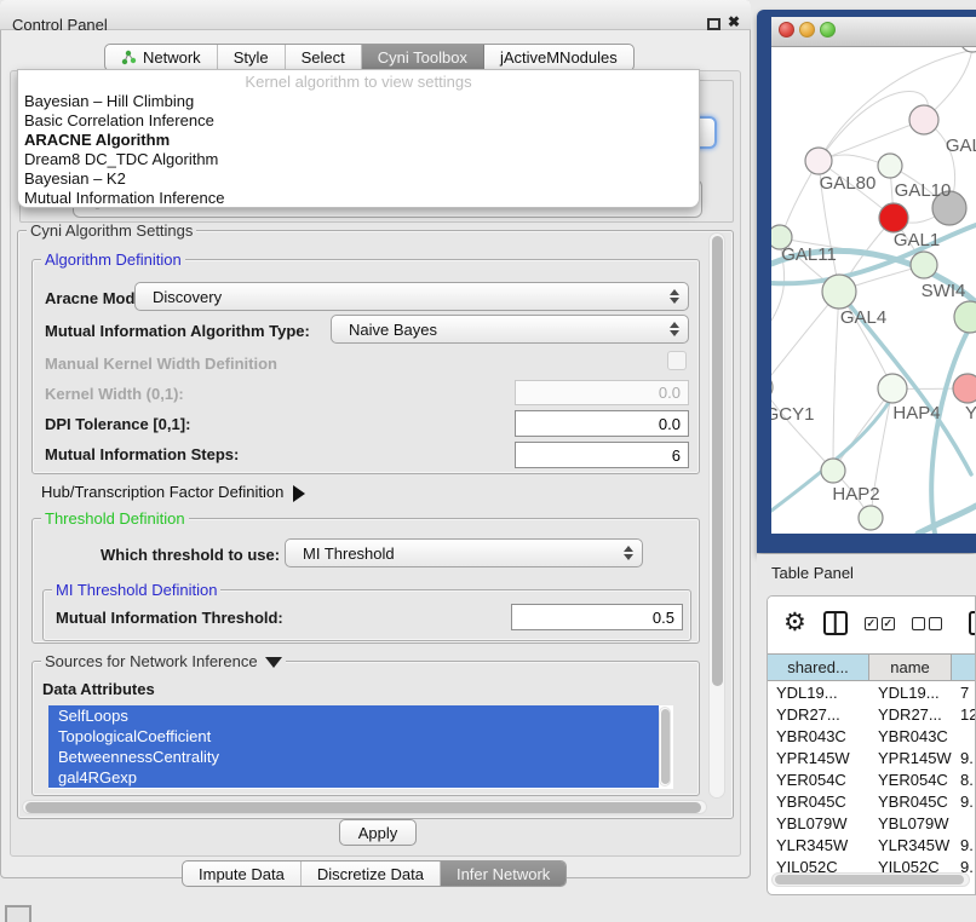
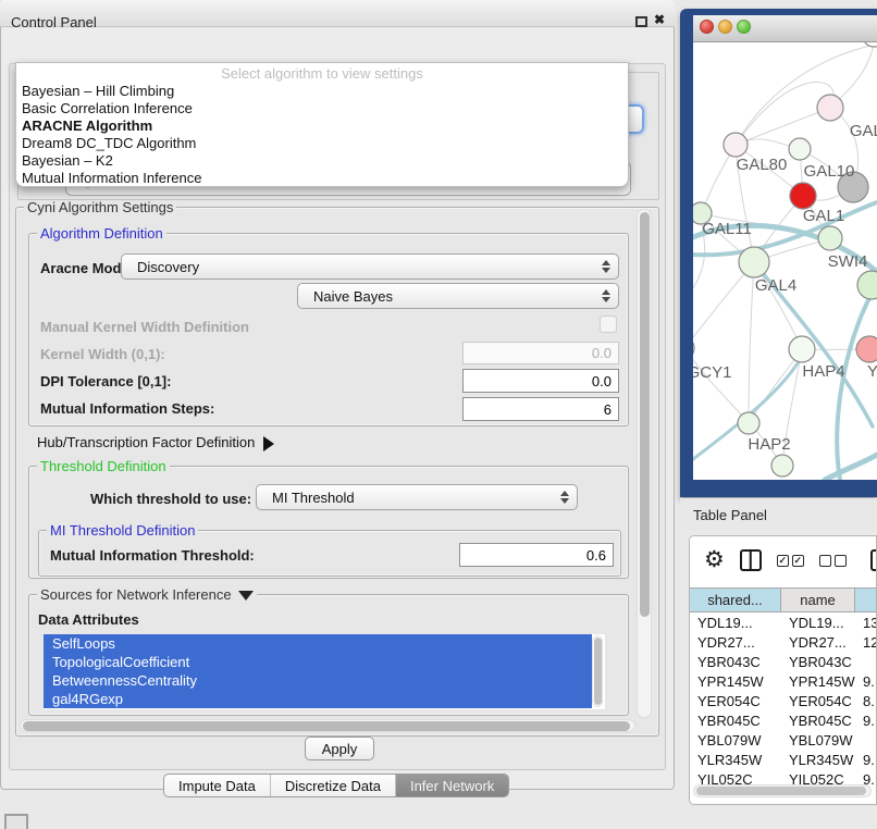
  Control Panel
  ✖
- Network
- Style
- Select
- Cyni Toolbox
- jActiveMNodules
- Kernel algorithm to view settings
+ Select algorithm to view settings
  Bayesian – Hill Climbing
  Basic Correlation Inference
  ARACNE Algorithm
  Dream8 DC_TDC Algorithm
  Bayesian – K2
  Mutual Information Inference
  Cyni Algorithm Settings
  Algorithm Definition
  Aracne Mod
  Discovery
- Mutual Information Algorithm Type:
  Naive Bayes
  Manual Kernel Width Definition
  Kernel Width (0,1):
  0.0
  DPI Tolerance [0,1]:
  0.0
  Mutual Information Steps:
  6
  Hub/Transcription Factor Definition
  Threshold Definition
  Which threshold to use:
  MI Threshold
  MI Threshold Definition
  Mutual Information Threshold:
- 0.5
+ 0.6
  Sources for Network Inference
  Data Attributes
  SelfLoops
  TopologicalCoefficient
  BetweennessCentrality
  gal4RGexp
  Apply
  Impute Data
  Discretize Data
  Infer Network
  GAL80
  GAL10
  GAL1
  GAL11
  GAL4
  SWI4
  GCY1
  HAP4
  Y
  HAP2
  Table Panel
  ⚙
  ✓
  ✓
  shared...
  name
  YDL19...
  YDL19...
- 7
+ 13
  YDR27...
  YDR27...
  12
  YBR043C
  YBR043C
  YPR145W
  YPR145W
  9.
  YER054C
  YER054C
  8.
  YBR045C
  YBR045C
  9.
  YBL079W
  YBL079W
  YLR345W
  YLR345W
  9.
  YIL052C
  YIL052C
  9.
